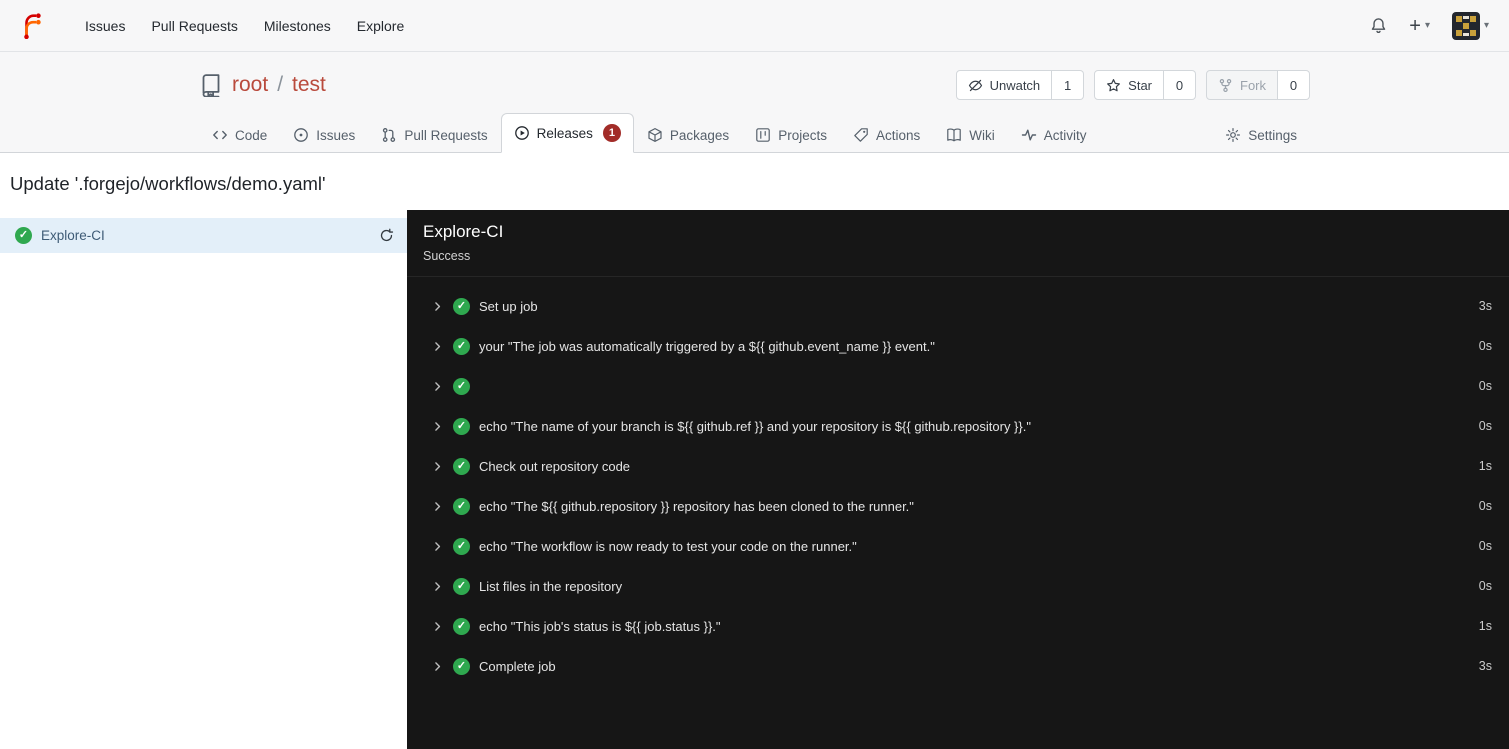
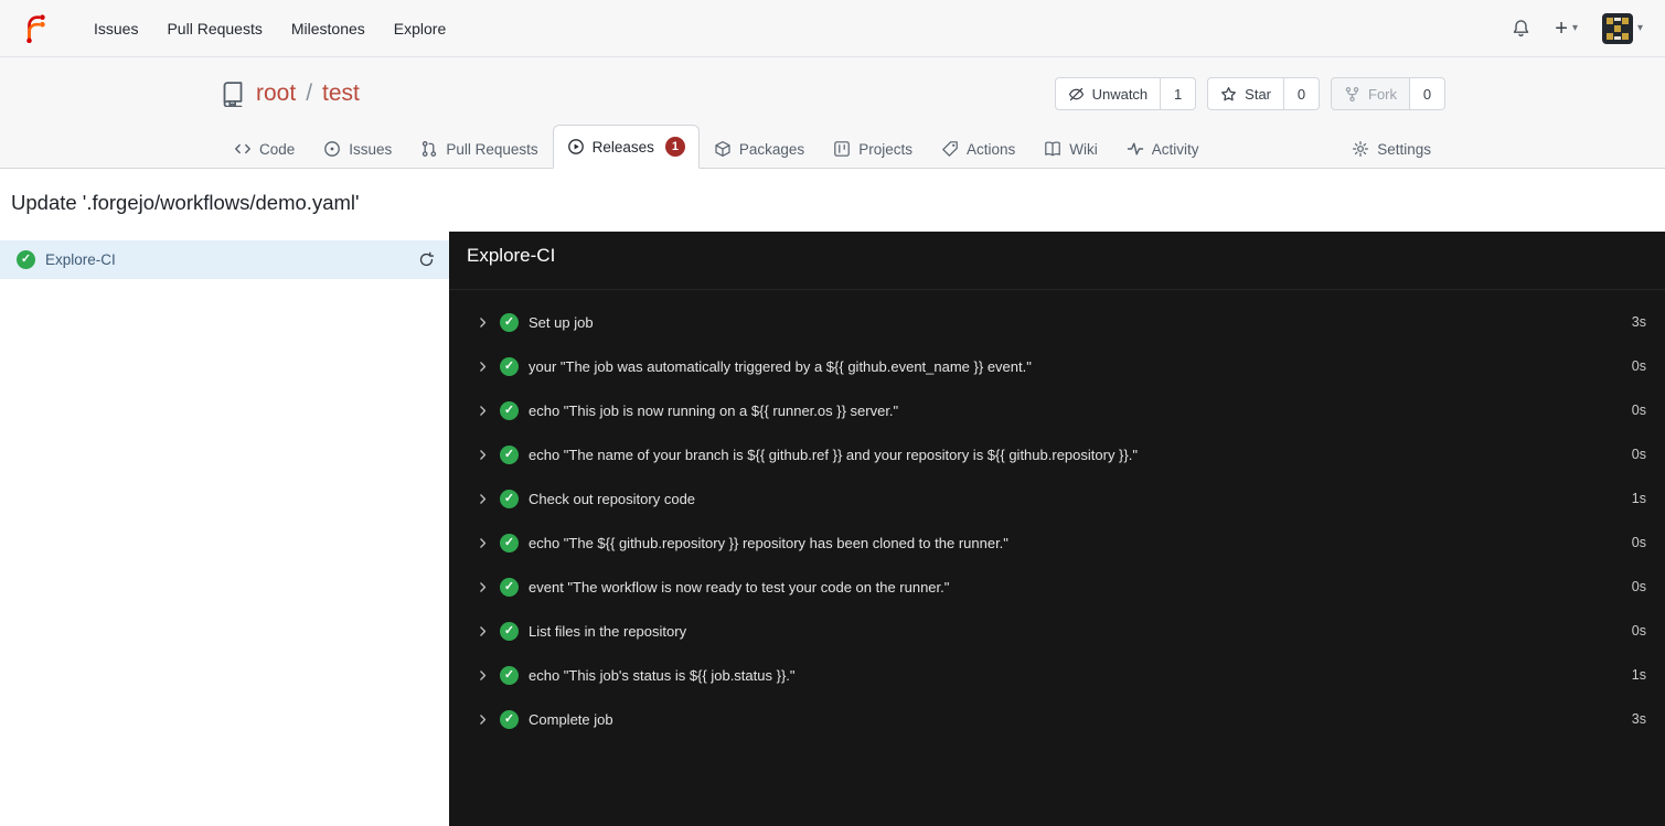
  Issues
  Pull Requests
  Milestones
  Explore
  +
  ▾
  ▾
  root
  /
  test
  Unwatch
  1
  Star
  0
  Fork
  0
  Code
  Issues
  Pull Requests
  Releases
  1
  Packages
  Projects
  Actions
  Wiki
  Activity
  Settings
  Update '.forgejo/workflows/demo.yaml'
  ✓
  Explore-CI
  Explore-CI
- Success
  ✓
  Set up job
  3s
  ✓
  your "The job was automatically triggered by a ${{ github.event_name }} event."
  0s
  ✓
+ echo "This job is now running on a ${{ runner.os }} server."
  0s
  ✓
  echo "The name of your branch is ${{ github.ref }} and your repository is ${{ github.repository }}."
  0s
  ✓
  Check out repository code
  1s
  ✓
  echo "The ${{ github.repository }} repository has been cloned to the runner."
  0s
  ✓
- echo "The workflow is now ready to test your code on the runner."
+ event "The workflow is now ready to test your code on the runner."
  0s
  ✓
  List files in the repository
  0s
  ✓
  echo "This job's status is ${{ job.status }}."
  1s
  ✓
  Complete job
  3s
